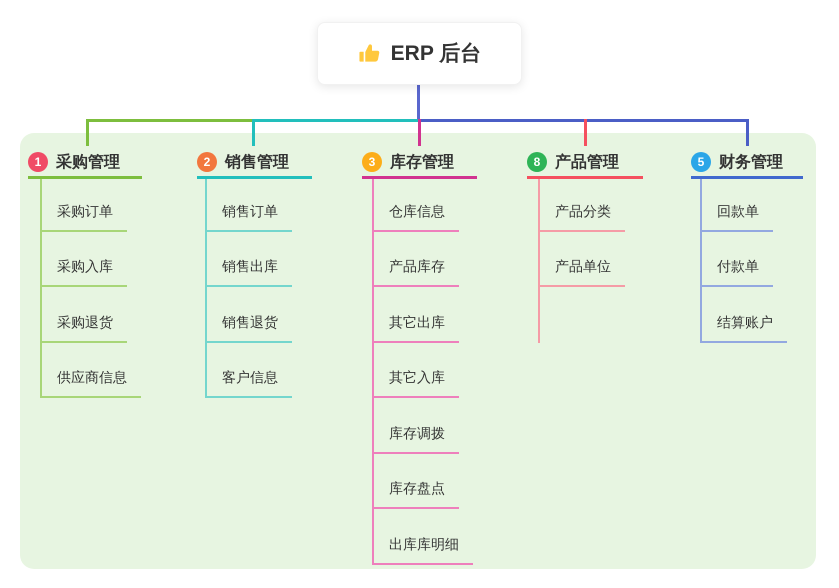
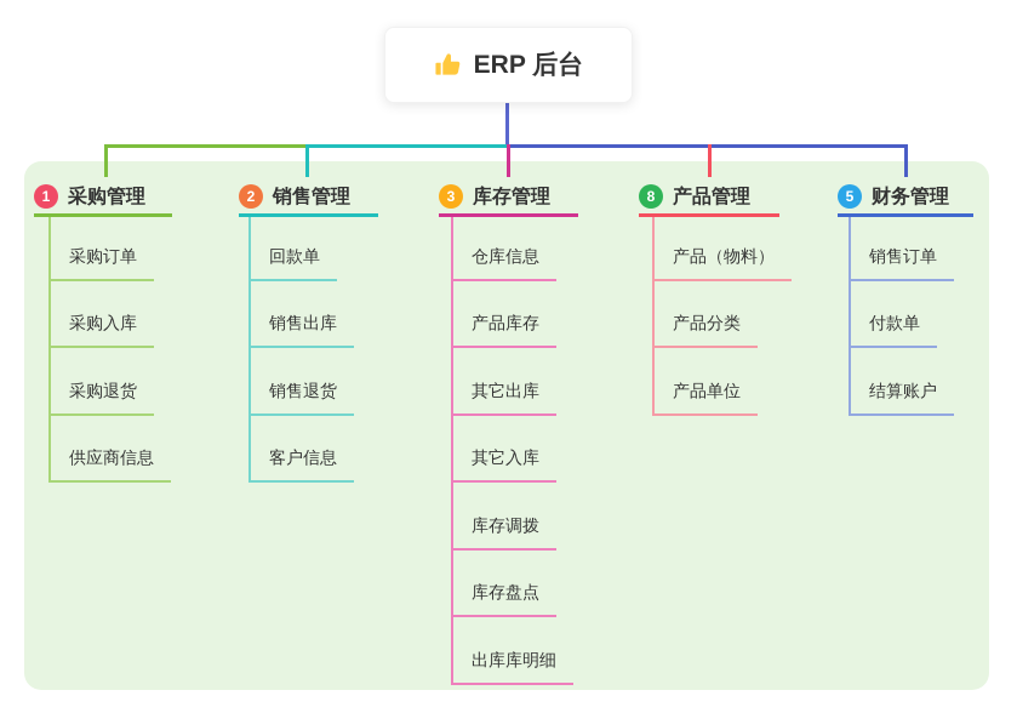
  ERP 后台
  1
  采购管理
  采购订单
  采购入库
  采购退货
  供应商信息
  2
  销售管理
- 销售订单
+ 回款单
  销售出库
  销售退货
  客户信息
  3
  库存管理
  仓库信息
  产品库存
  其它出库
  其它入库
  库存调拨
  库存盘点
  出库库明细
  8
  产品管理
+ 产品（物料）
  产品分类
  产品单位
  5
  财务管理
- 回款单
+ 销售订单
  付款单
  结算账户
